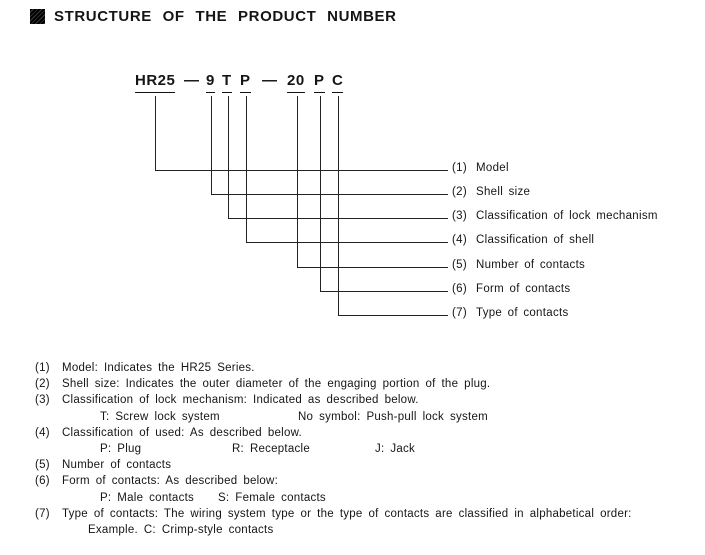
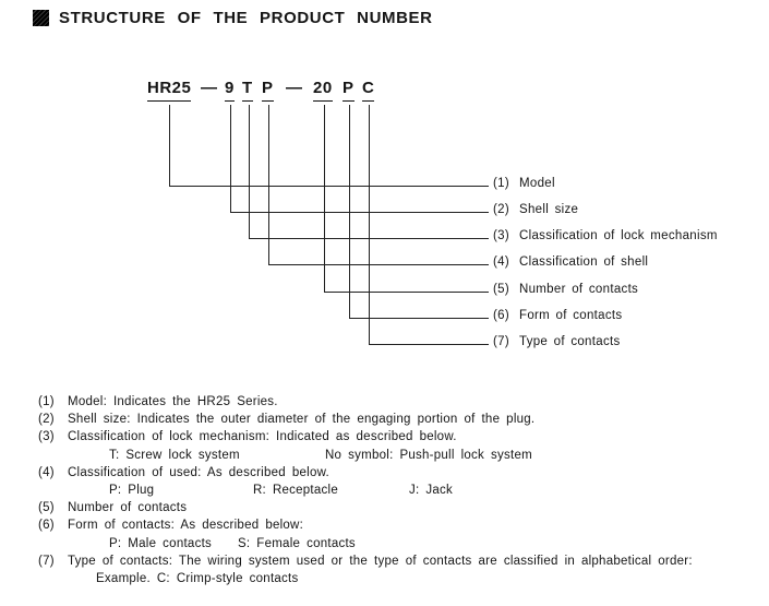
  STRUCTURE OF THE PRODUCT NUMBER
  HR25
  —
  9
  T
  P
  —
  20
  P
  C
  (1) Model
  (2) Shell size
  (3) Classification of lock mechanism
  (4) Classification of shell
  (5) Number of contacts
  (6) Form of contacts
  (7) Type of contacts
  (1) Model: Indicates the HR25 Series.
  (2) Shell size: Indicates the outer diameter of the engaging portion of the plug.
  (3) Classification of lock mechanism: Indicated as described below.
  T: Screw lock system No symbol: Push-pull lock system
  (4) Classification of used: As described below.
  P: Plug R: Receptacle J: Jack
  (5) Number of contacts
  (6) Form of contacts: As described below:
  P: Male contacts S: Female contacts
- (7) Type of contacts: The wiring system type or the type of contacts are classified in alphabetical order:
+ (7) Type of contacts: The wiring system used or the type of contacts are classified in alphabetical order:
  Example. C: Crimp-style contacts
